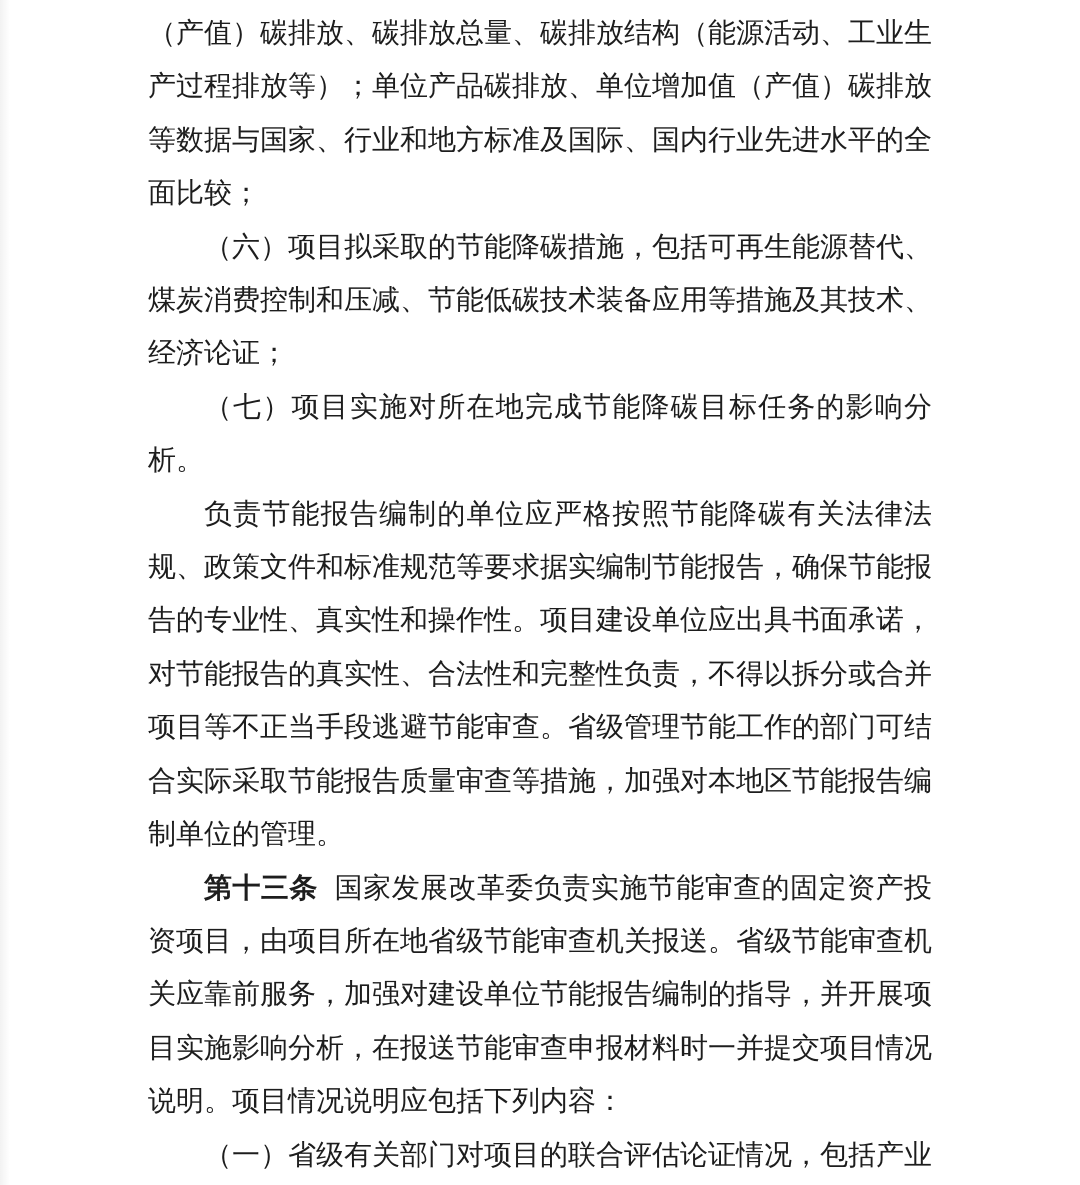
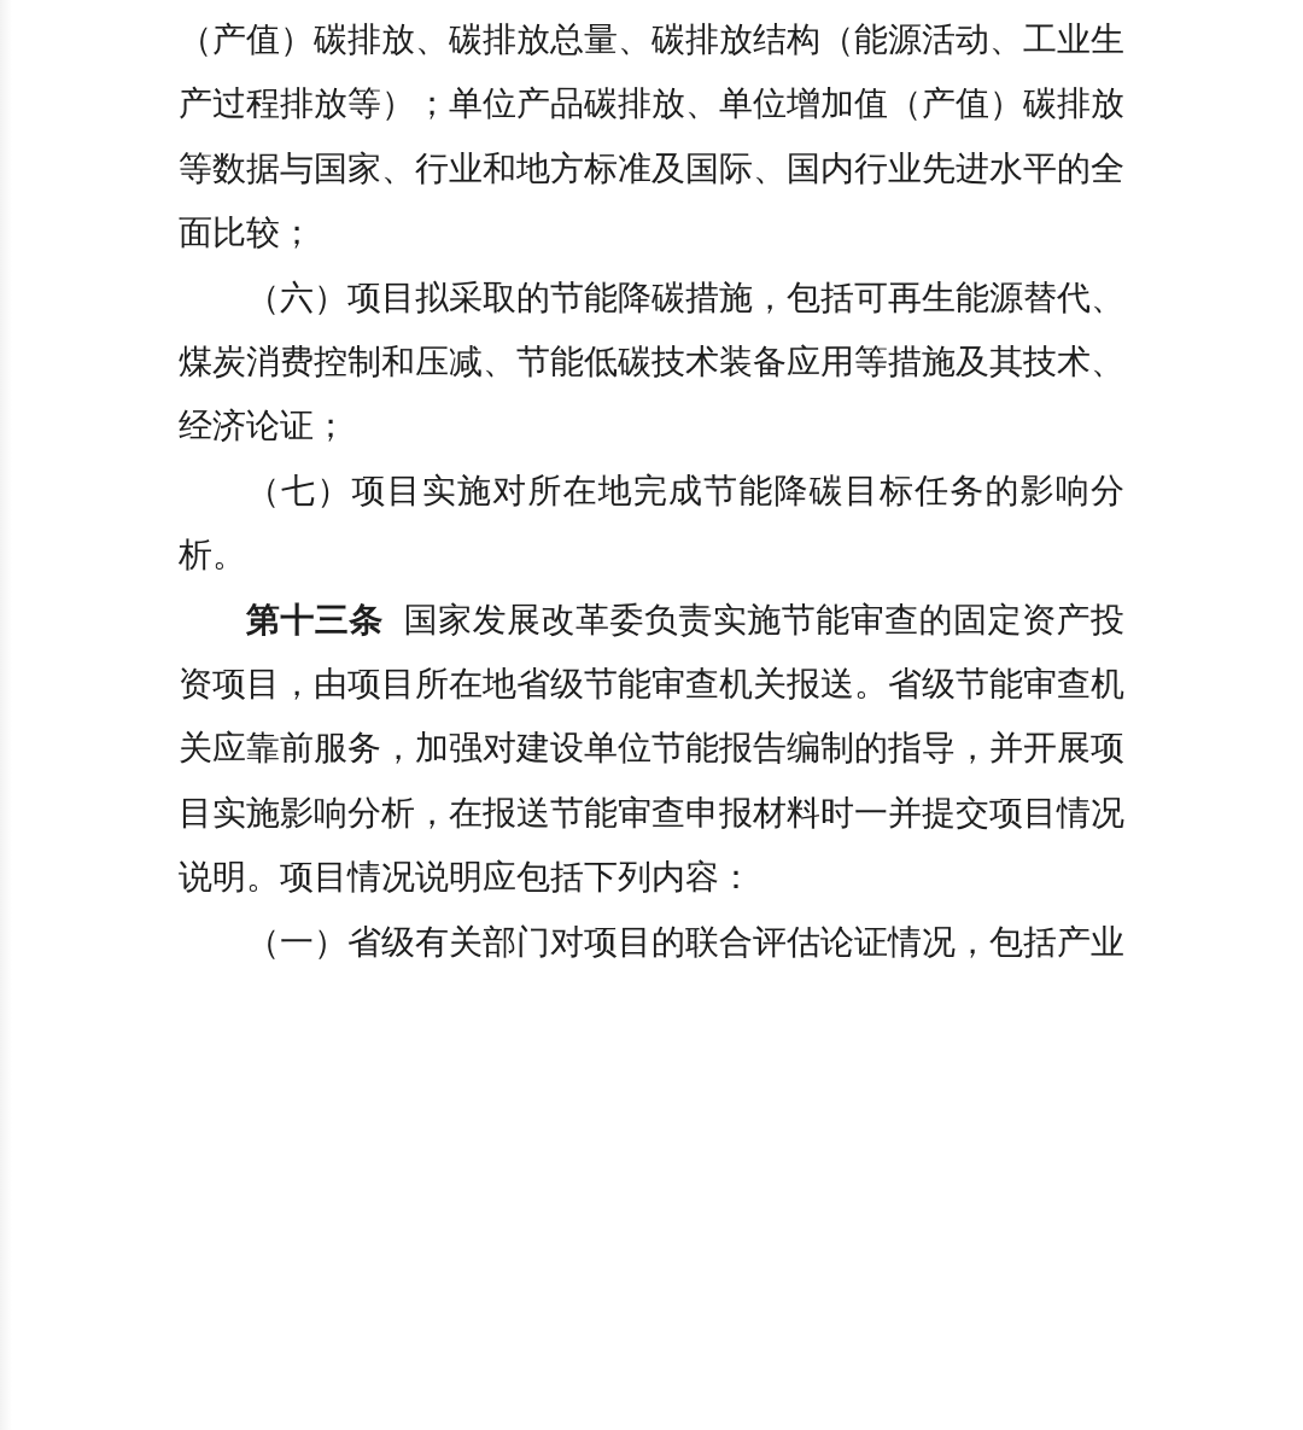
  （产值）碳排放、碳排放总量、碳排放结构（能源活动、工业生产过程排放等）；单位产品碳排放、单位增加值（产值）碳排放等数据与国家、行业和地方标准及国际、国内行业先进水平的全面比较；
  （六）项目拟采取的节能降碳措施，包括可再生能源替代、煤炭消费控制和压减、节能低碳技术装备应用等措施及其技术、经济论证；
  （七）项目实施对所在地完成节能降碳目标任务的影响分析。
- 负责节能报告编制的单位应严格按照节能降碳有关法律法规、政策文件和标准规范等要求据实编制节能报告，确保节能报告的专业性、真实性和操作性。项目建设单位应出具书面承诺，对节能报告的真实性、合法性和完整性负责，不得以拆分或合并项目等不正当手段逃避节能审查。省级管理节能工作的部门可结合实际采取节能报告质量审查等措施，加强对本地区节能报告编制单位的管理。
  第十三条 国家发展改革委负责实施节能审查的固定资产投资项目，由项目所在地省级节能审查机关报送。省级节能审查机关应靠前服务，加强对建设单位节能报告编制的指导，并开展项目实施影响分析，在报送节能审查申报材料时一并提交项目情况说明。项目情况说明应包括下列内容：
  （一）省级有关部门对项目的联合评估论证情况，包括产业
